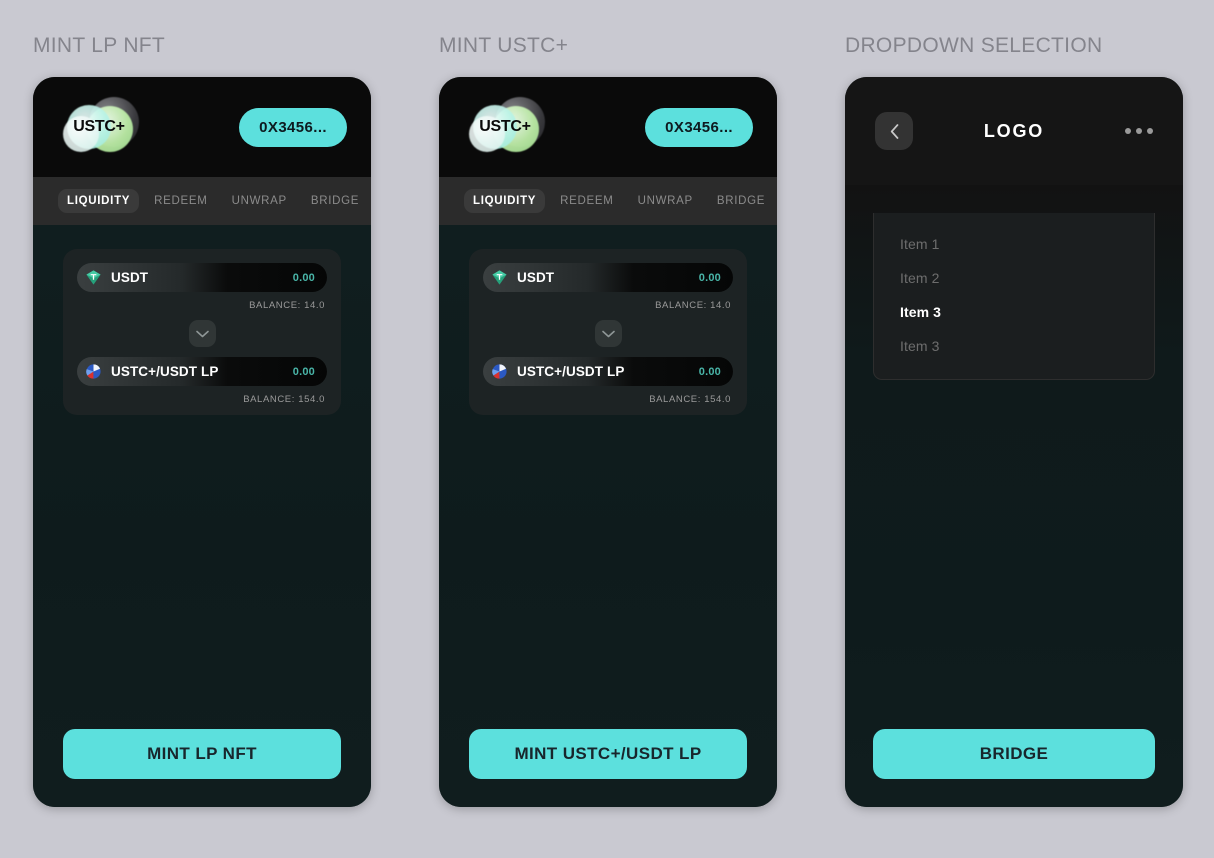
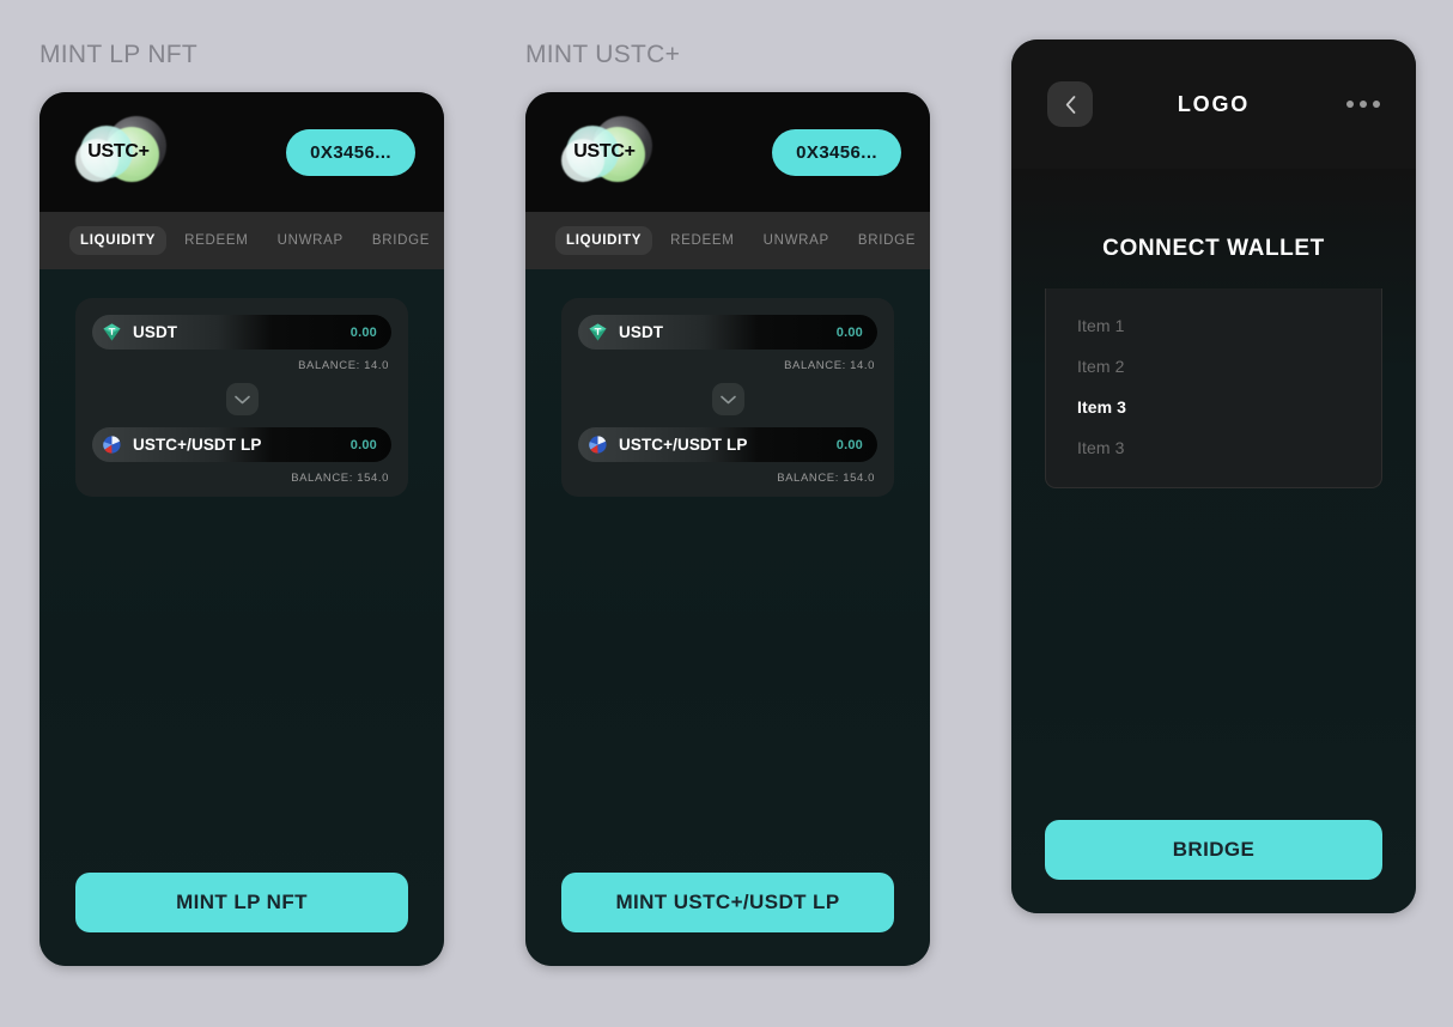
  MINT LP NFT
  USTC+
  0X3456...
  LIQUIDITY
  REDEEM
  UNWRAP
  BRIDGE
  USDT
  0.00
  BALANCE: 14.0
  USTC+/USDT LP
  0.00
  BALANCE: 154.0
  MINT LP NFT
  MINT USTC+
  USTC+
  0X3456...
  LIQUIDITY
  REDEEM
  UNWRAP
  BRIDGE
  USDT
  0.00
  BALANCE: 14.0
  USTC+/USDT LP
  0.00
  BALANCE: 154.0
  MINT USTC+/USDT LP
- DROPDOWN SELECTION
  LOGO
+ CONNECT WALLET
  Item 1
  Item 2
  Item 3
  Item 3
  BRIDGE
